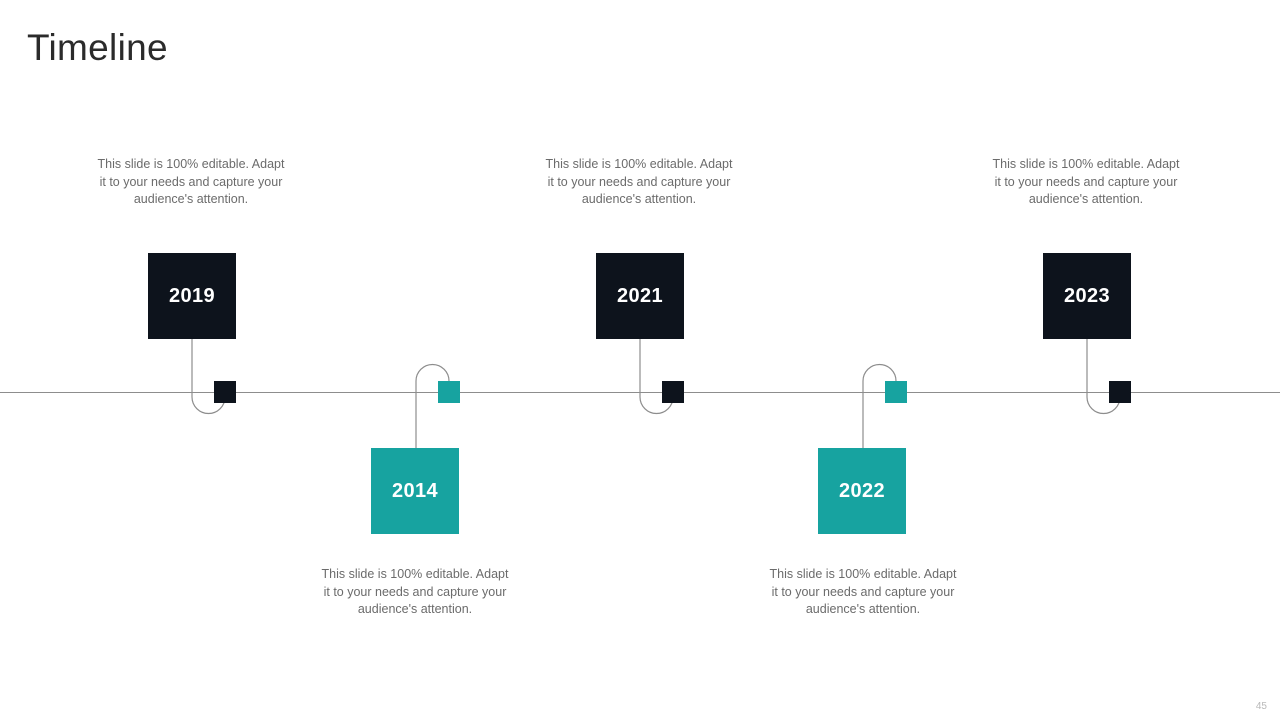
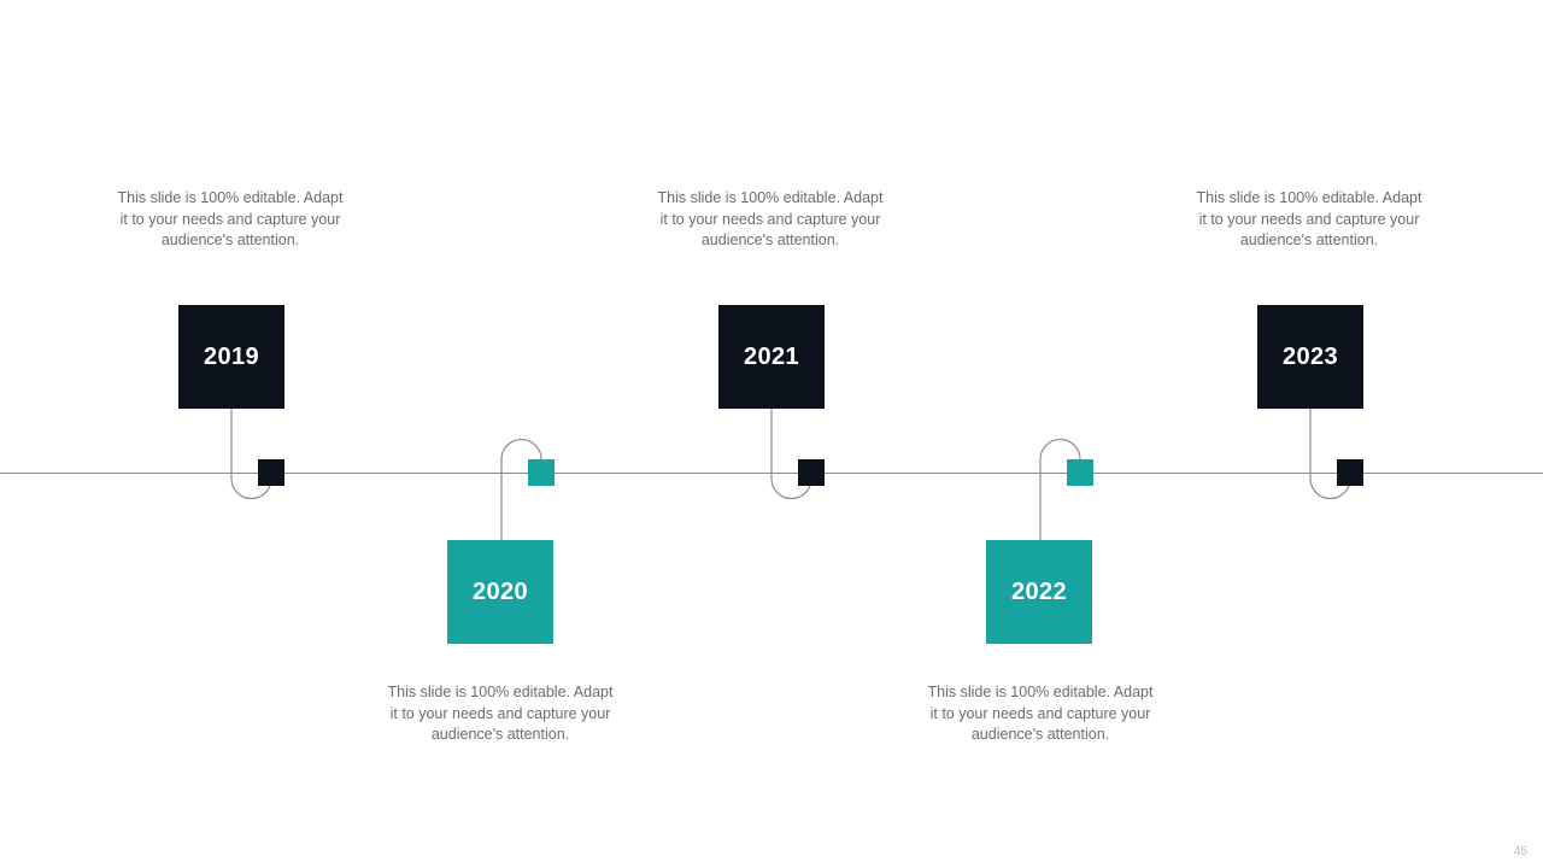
- Timeline
  This slide is 100% editable. Adapt it to your needs and capture your audience's attention.
  2019
- 2014
+ 2020
  This slide is 100% editable. Adapt it to your needs and capture your audience's attention.
  This slide is 100% editable. Adapt it to your needs and capture your audience's attention.
  2021
  2022
  This slide is 100% editable. Adapt it to your needs and capture your audience's attention.
  This slide is 100% editable. Adapt it to your needs and capture your audience's attention.
  2023
  45
